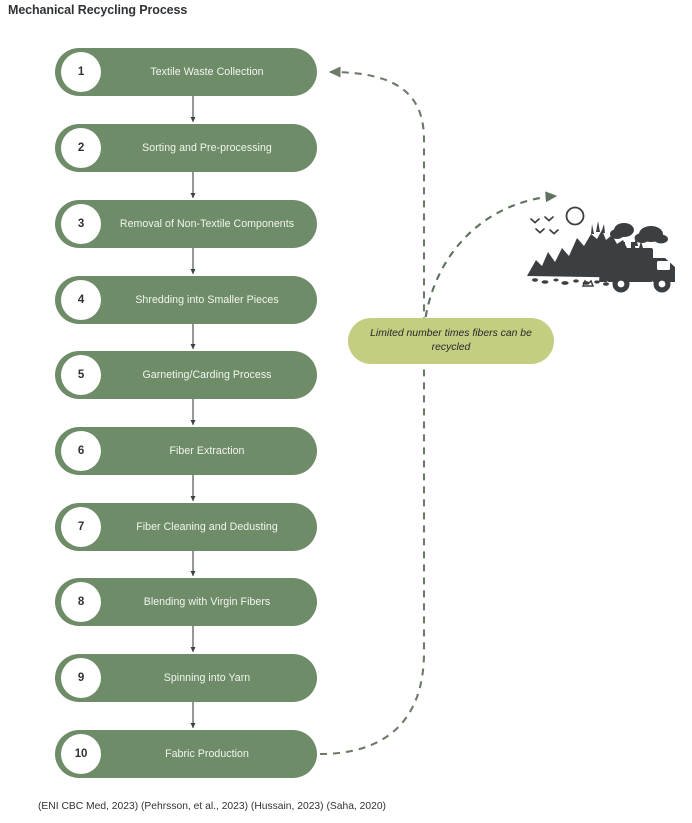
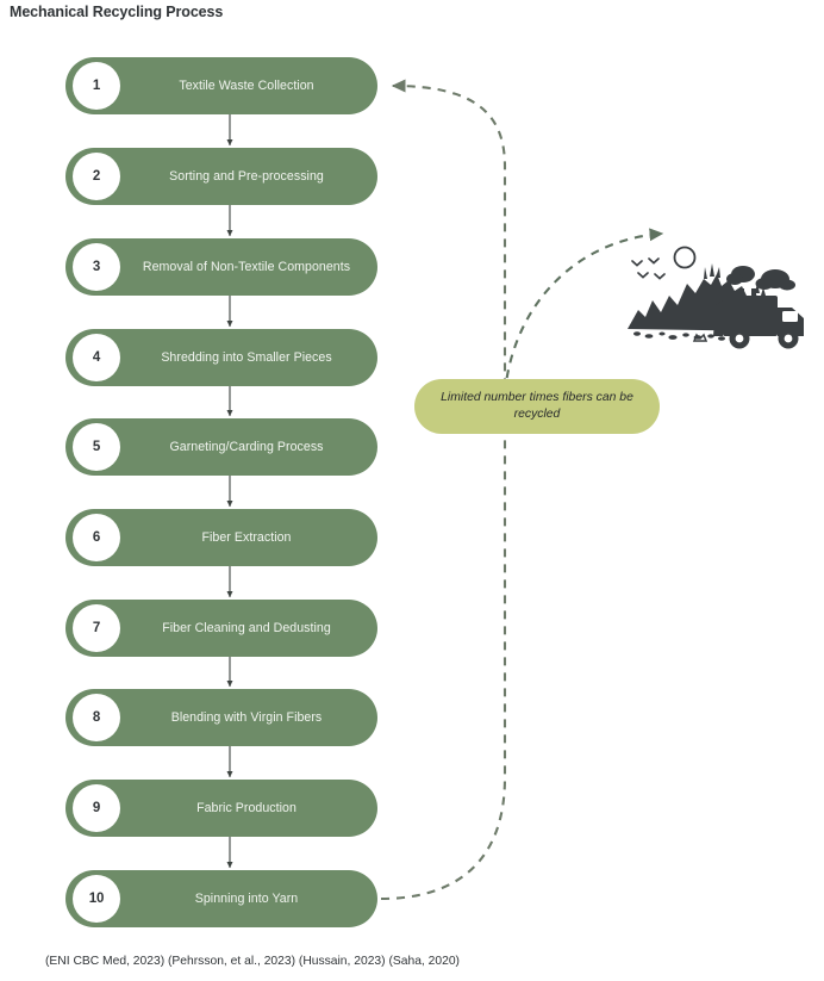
  Mechanical Recycling Process
  1
  Textile Waste Collection
  2
  Sorting and Pre-processing
  3
  Removal of Non-Textile Components
  4
  Shredding into Smaller Pieces
  5
  Garneting/Carding Process
  6
  Fiber Extraction
  7
  Fiber Cleaning and Dedusting
  8
  Blending with Virgin Fibers
  9
- Spinning into Yarn
+ Fabric Production
  10
- Fabric Production
+ Spinning into Yarn
  Limited number times fibers can be recycled
  (ENI CBC Med, 2023) (Pehrsson, et al., 2023) (Hussain, 2023) (Saha, 2020)
